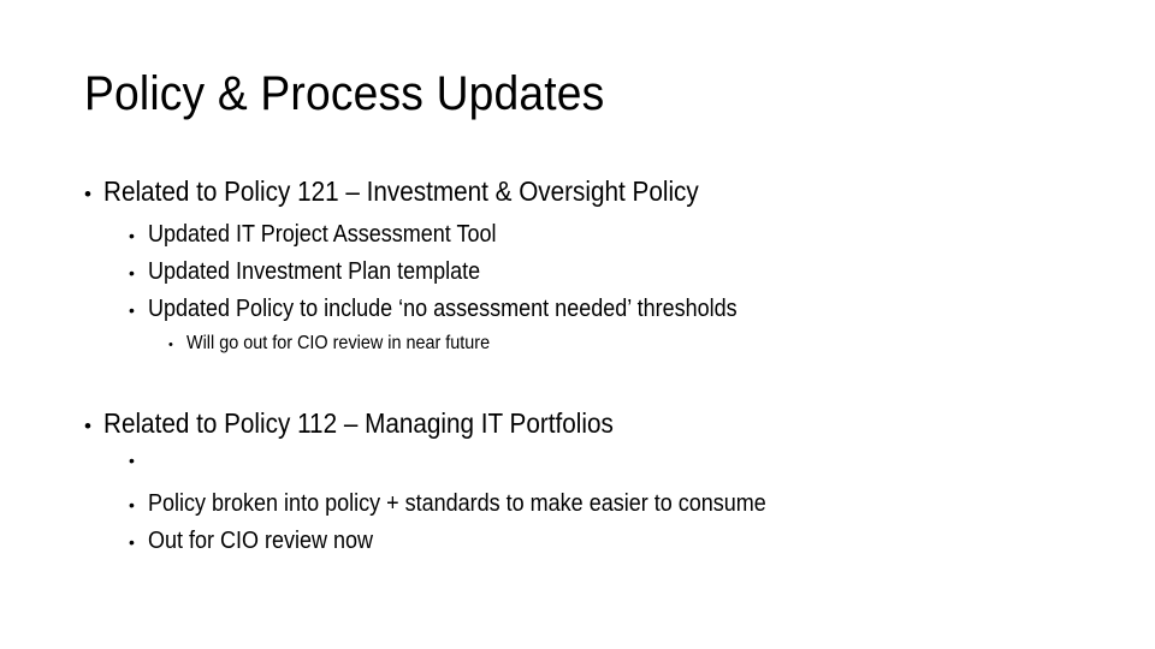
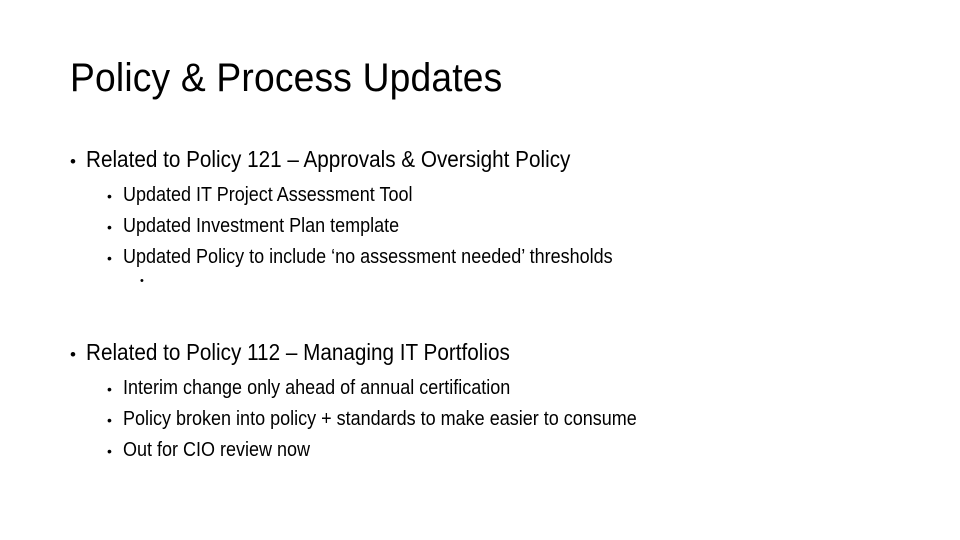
  Policy & Process Updates
  •
- Related to Policy 121 – Investment & Oversight Policy
+ Related to Policy 121 – Approvals & Oversight Policy
  •
  Updated IT Project Assessment Tool
  •
  Updated Investment Plan template
  •
  Updated Policy to include ‘no assessment needed’ thresholds
  •
- Will go out for CIO review in near future
  •
  Related to Policy 112 – Managing IT Portfolios
  •
+ Interim change only ahead of annual certification
  •
  Policy broken into policy + standards to make easier to consume
  •
  Out for CIO review now
